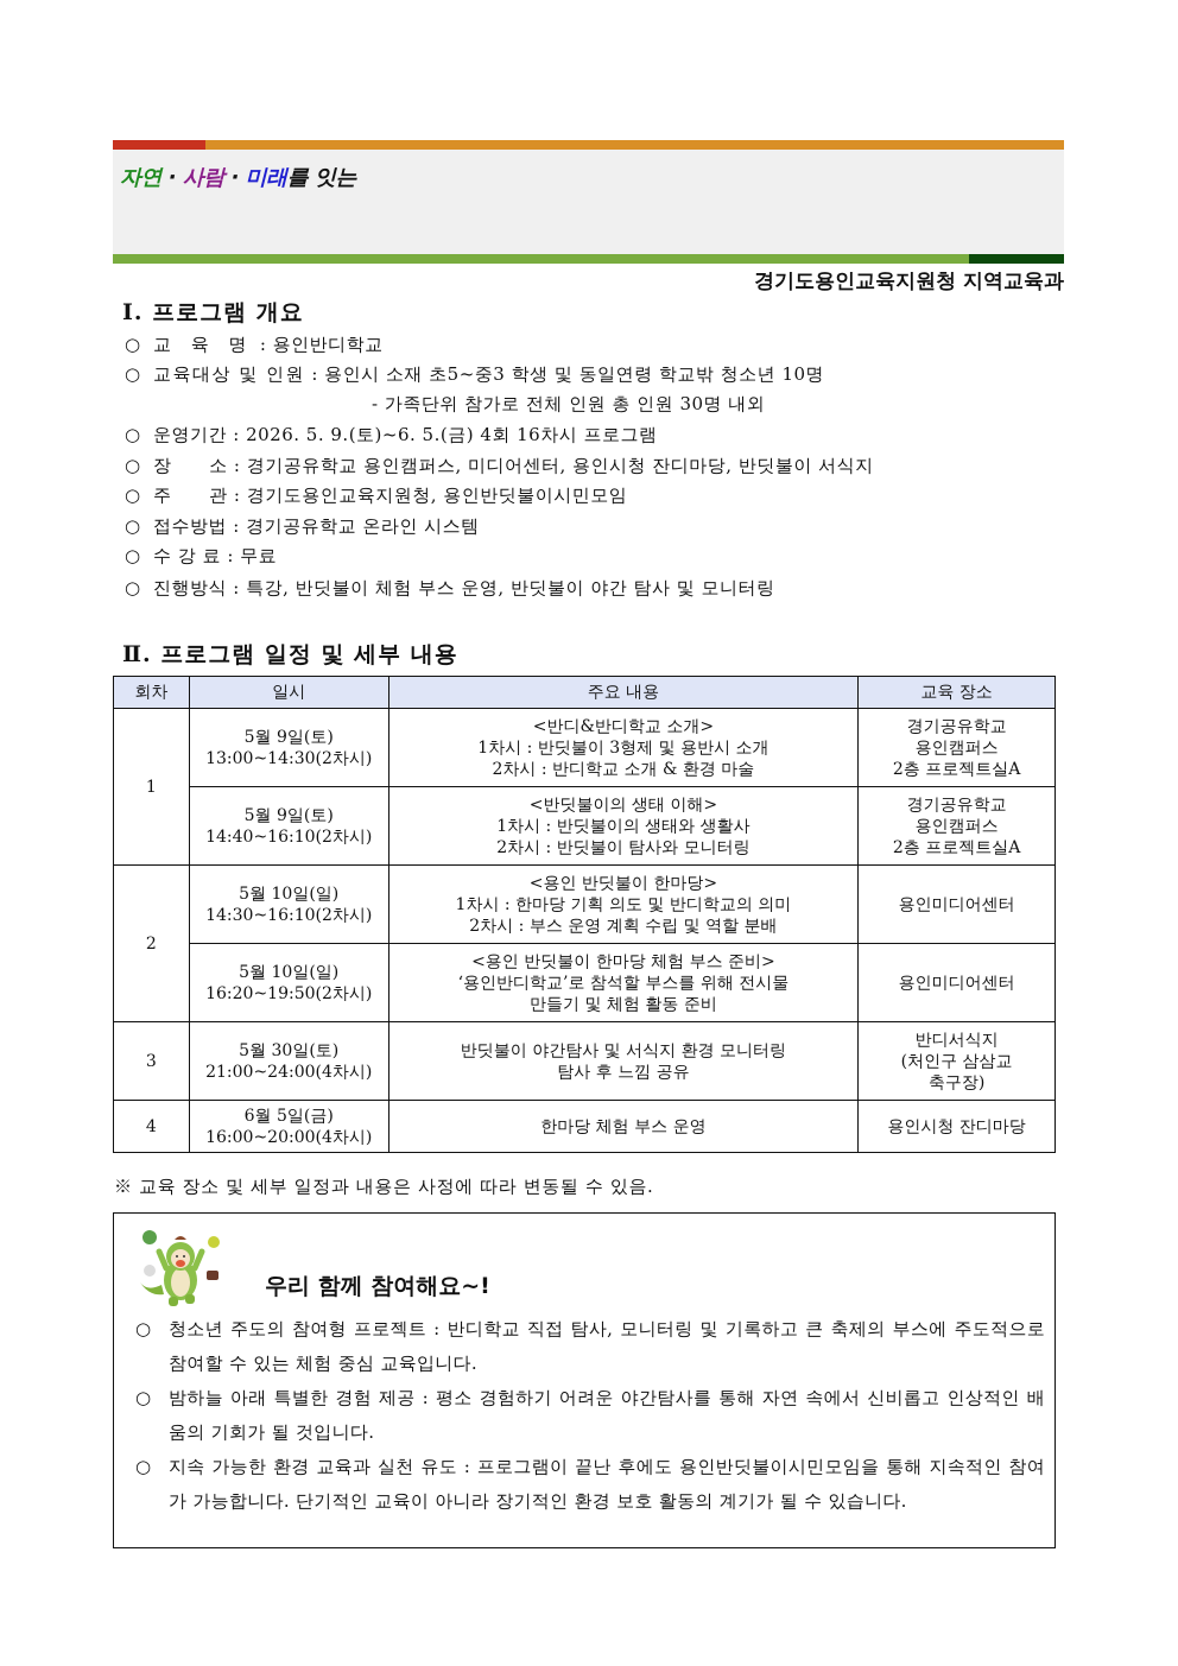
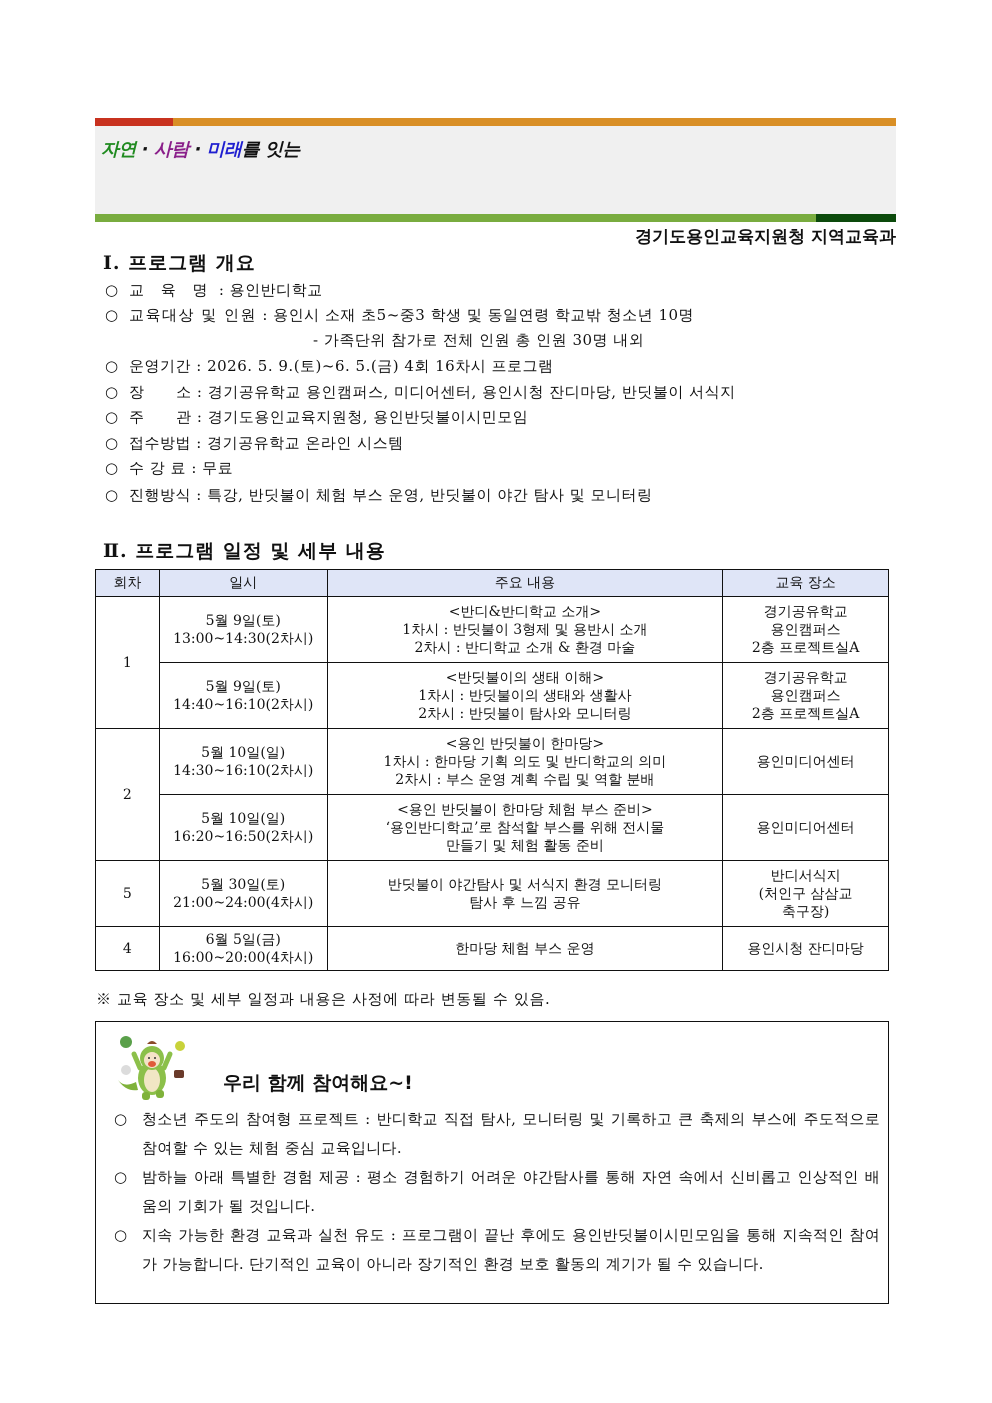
  자연 · 사람 · 미래를 잇는
  경기도용인교육지원청 지역교육과
  Ⅰ. 프로그램 개요
  ○ 교 육 명 : 용인반디학교
  ○ 교육대상 및 인원 : 용인시 소재 초5~중3 학생 및 동일연령 학교밖 청소년 10명
  - 가족단위 참가로 전체 인원 총 인원 30명 내외
  ○ 운영기간 : 2026. 5. 9.(토)~6. 5.(금) 4회 16차시 프로그램
  ○ 장 소 : 경기공유학교 용인캠퍼스, 미디어센터, 용인시청 잔디마당, 반딧불이 서식지
  ○ 주 관 : 경기도용인교육지원청, 용인반딧불이시민모임
  ○ 접수방법 : 경기공유학교 온라인 시스템
  ○ 수 강 료 : 무료
  ○ 진행방식 : 특강, 반딧불이 체험 부스 운영, 반딧불이 야간 탐사 및 모니터링
  Ⅱ. 프로그램 일정 및 세부 내용
  회차	일시	주요 내용	교육 장소
  1	5월 9일(토)13:00~14:30(2차시)	<반디&반디학교 소개>1차시 : 반딧불이 3형제 및 용반시 소개2차시 : 반디학교 소개 & 환경 마술	경기공유학교용인캠퍼스2층 프로젝트실A
  5월 9일(토)14:40~16:10(2차시)	<반딧불이의 생태 이해>1차시 : 반딧불이의 생태와 생활사2차시 : 반딧불이 탐사와 모니터링	경기공유학교용인캠퍼스2층 프로젝트실A
  2	5월 10일(일)14:30~16:10(2차시)	<용인 반딧불이 한마당>1차시 : 한마당 기획 의도 및 반디학교의 의미2차시 : 부스 운영 계획 수립 및 역할 분배	용인미디어센터
- 5월 10일(일)16:20~19:50(2차시)	<용인 반딧불이 한마당 체험 부스 준비>‘용인반디학교’로 참석할 부스를 위해 전시물만들기 및 체험 활동 준비	용인미디어센터
+ 5월 10일(일)16:20~16:50(2차시)	<용인 반딧불이 한마당 체험 부스 준비>‘용인반디학교’로 참석할 부스를 위해 전시물만들기 및 체험 활동 준비	용인미디어센터
- 3	5월 30일(토)21:00~24:00(4차시)	반딧불이 야간탐사 및 서식지 환경 모니터링탐사 후 느낌 공유	반디서식지(처인구 삼삼교축구장)
+ 5	5월 30일(토)21:00~24:00(4차시)	반딧불이 야간탐사 및 서식지 환경 모니터링탐사 후 느낌 공유	반디서식지(처인구 삼삼교축구장)
  4	6월 5일(금)16:00~20:00(4차시)	한마당 체험 부스 운영	용인시청 잔디마당
  ※ 교육 장소 및 세부 일정과 내용은 사정에 따라 변동될 수 있음.
  우리 함께 참여해요~!
  ○
  청소년 주도의 참여형 프로젝트 : 반디학교 직접 탐사, 모니터링 및 기록하고 큰 축제의 부스에 주도적으로 참여할 수 있는 체험 중심 교육입니다.
  ○
  밤하늘 아래 특별한 경험 제공 : 평소 경험하기 어려운 야간탐사를 통해 자연 속에서 신비롭고 인상적인 배움의 기회가 될 것입니다.
  ○
  지속 가능한 환경 교육과 실천 유도 : 프로그램이 끝난 후에도 용인반딧불이시민모임을 통해 지속적인 참여가 가능합니다. 단기적인 교육이 아니라 장기적인 환경 보호 활동의 계기가 될 수 있습니다.
